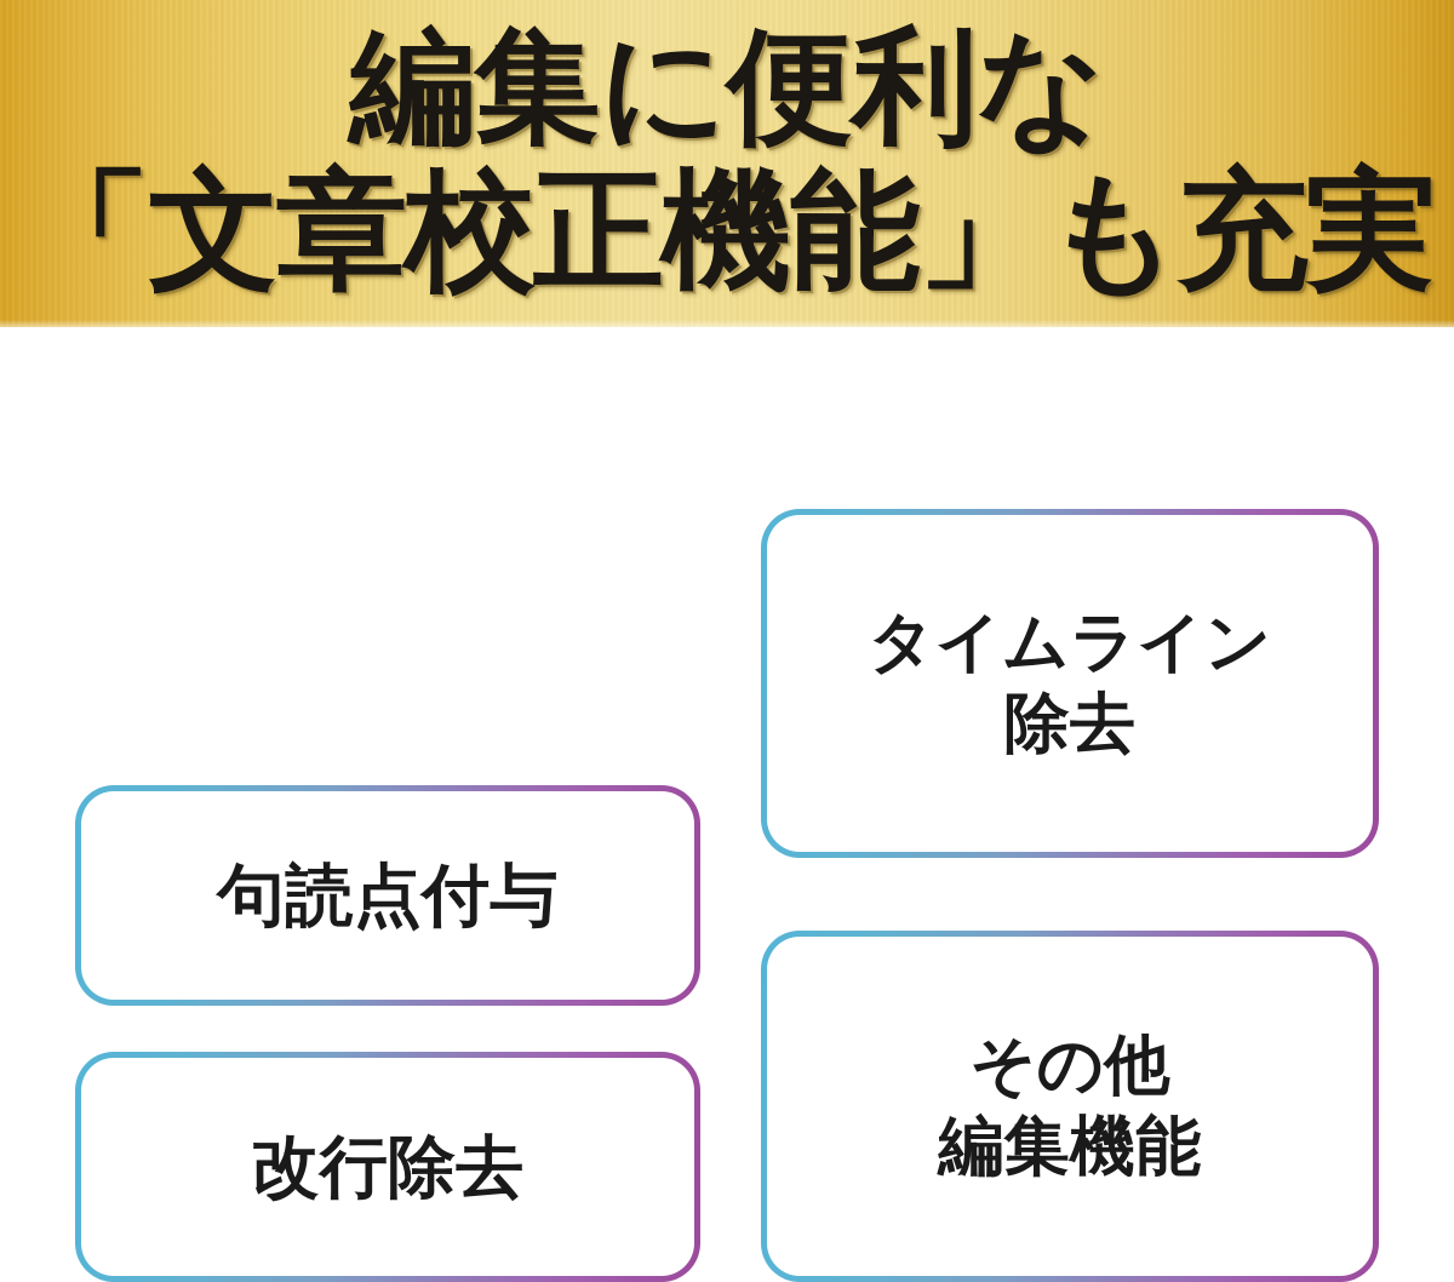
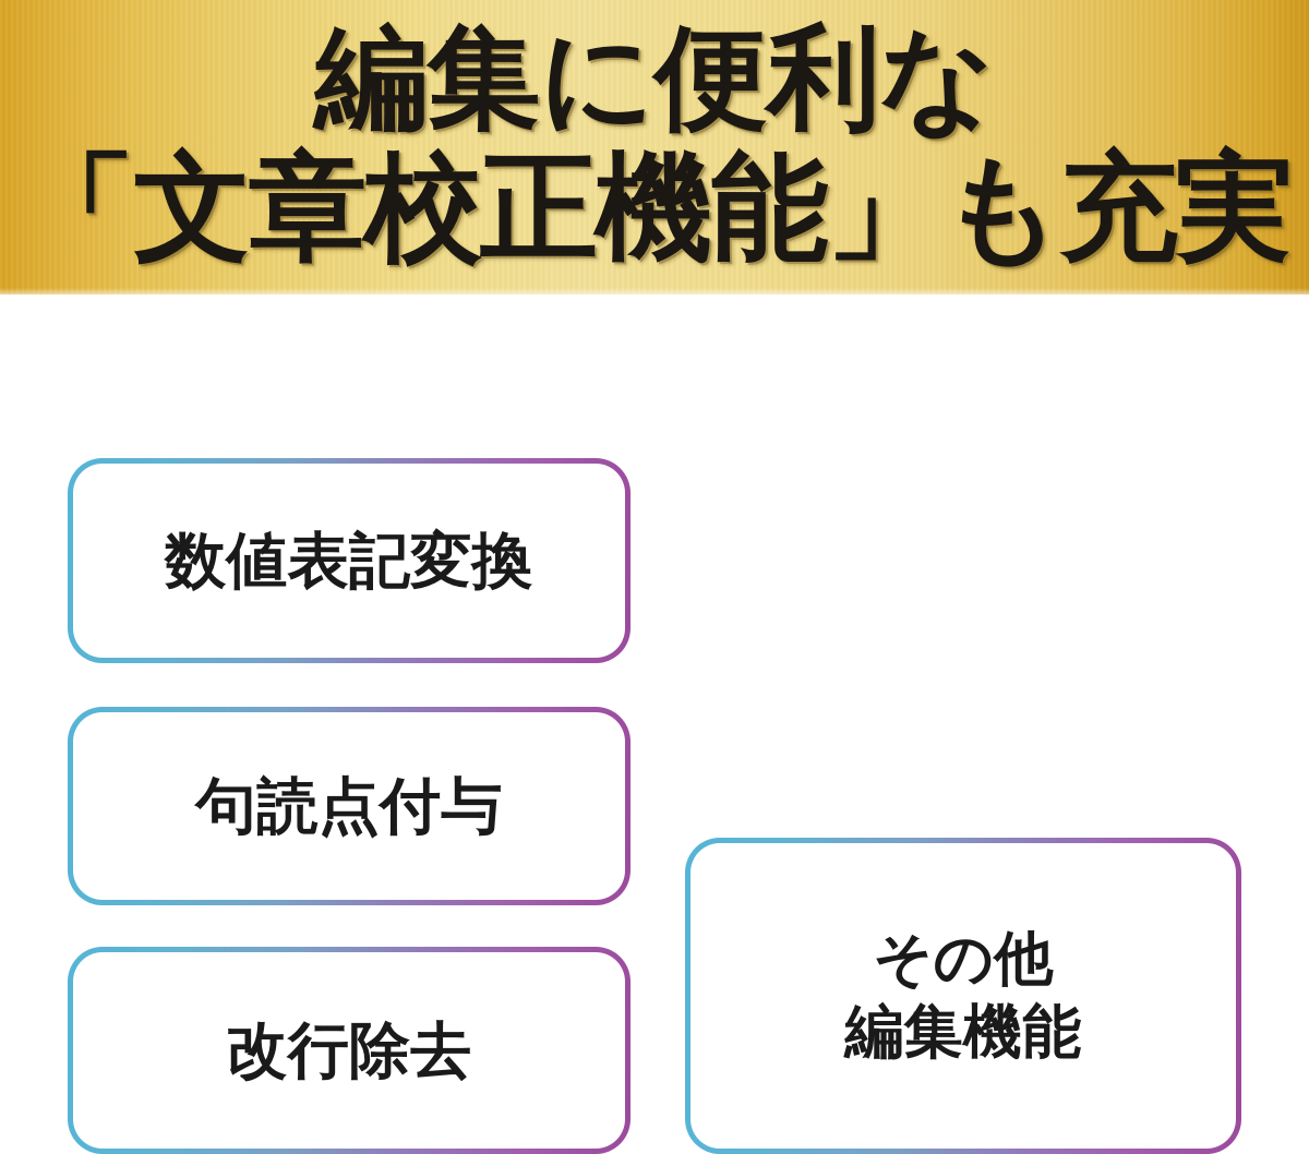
  編集に便利な
  「文章校正機能」も充実
+ 数値表記変換
  句読点付与
  改行除去
- タイムライン
- 除去
  その他
  編集機能
